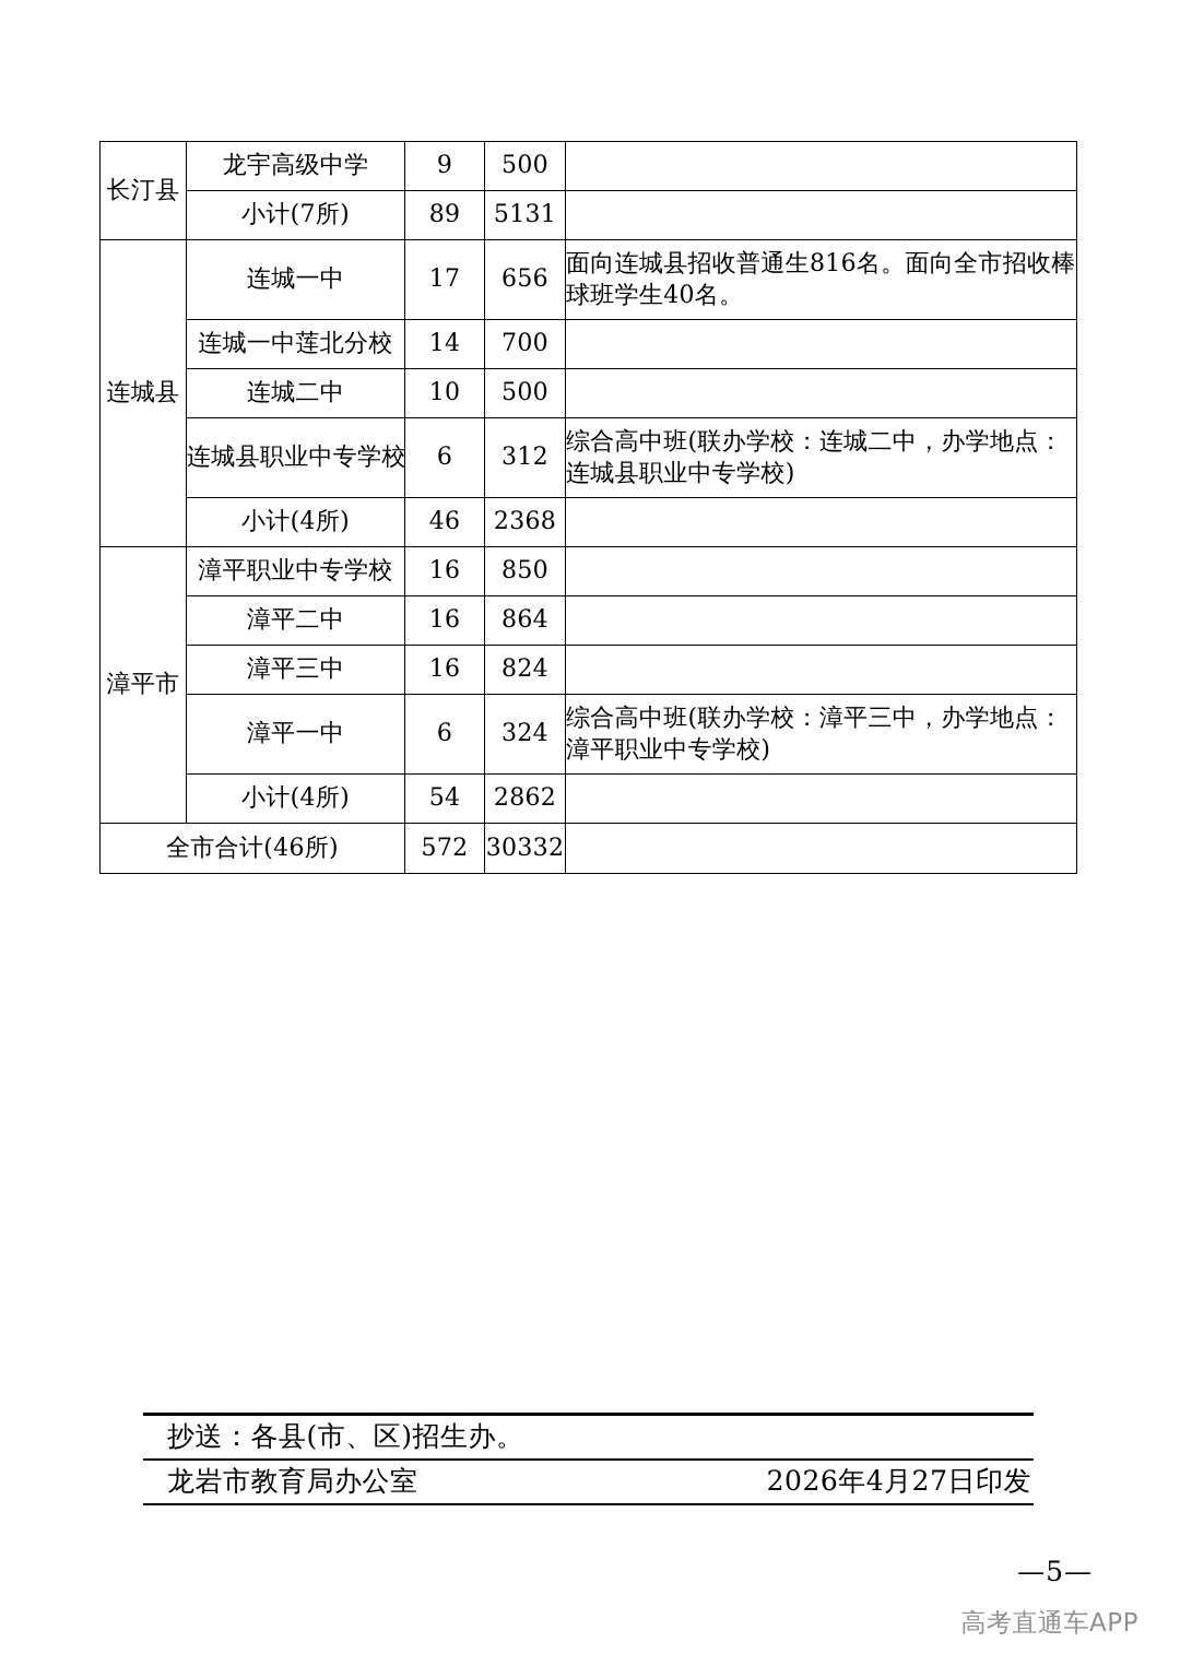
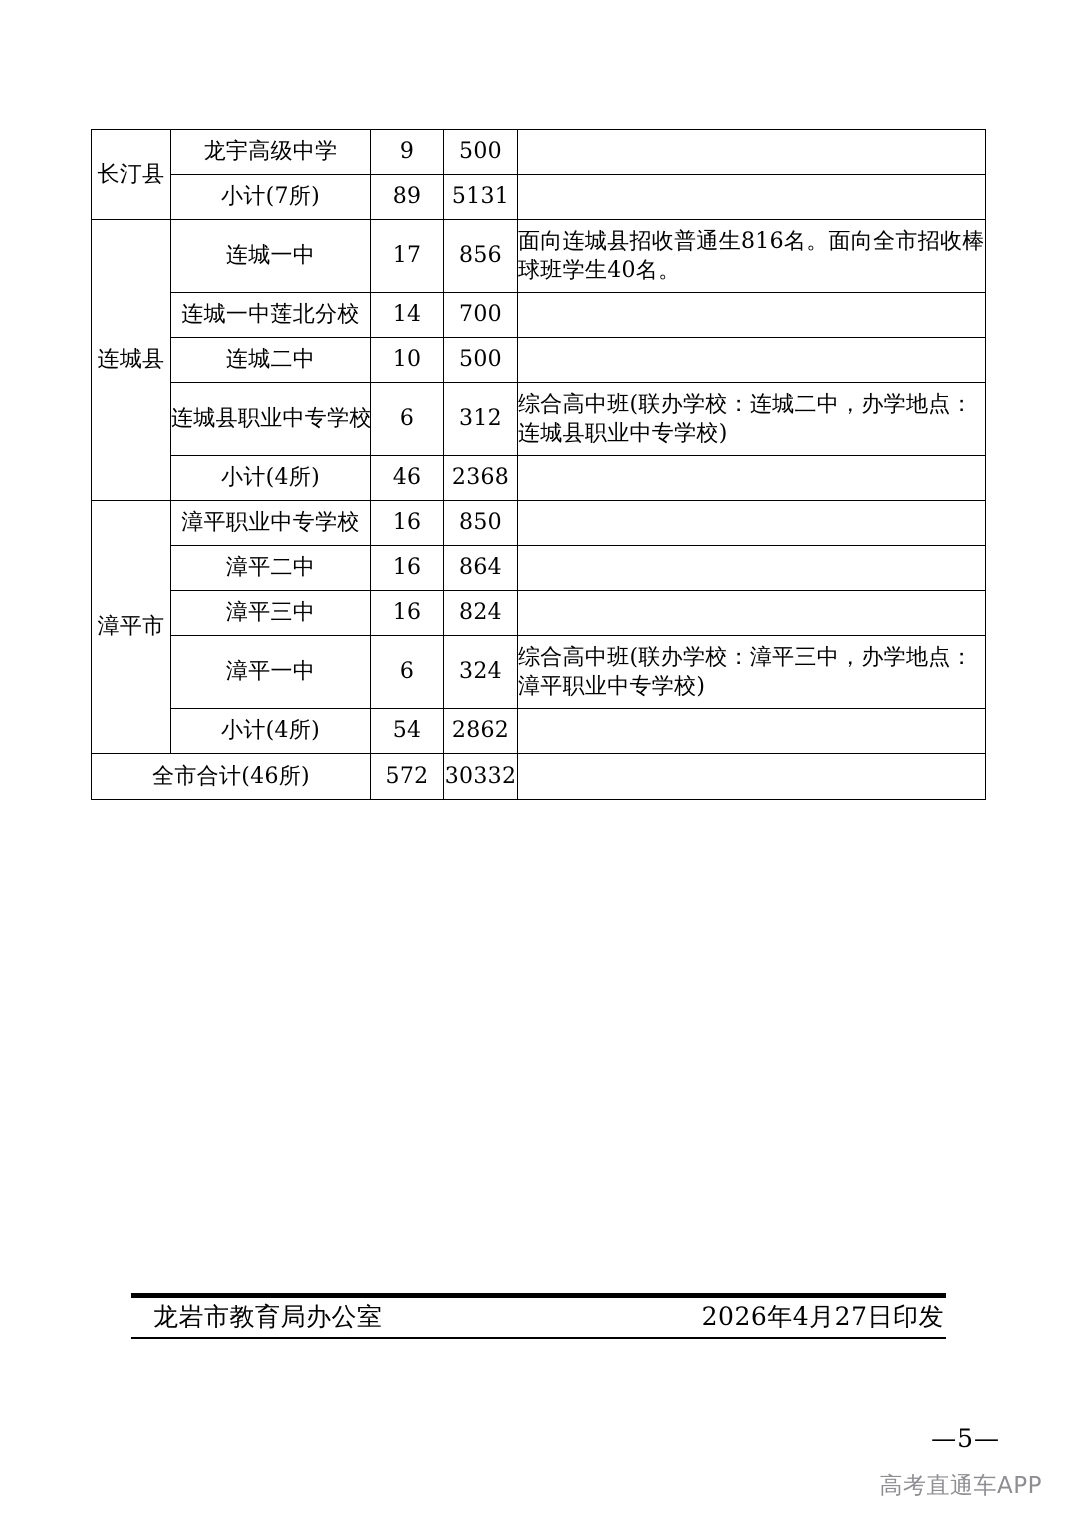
  长汀县	龙宇高级中学	9	500
  小计(7所)	89	5131
- 连城县	连城一中	17	656	面向连城县招收普通生816名。面向全市招收棒球班学生40名。
+ 连城县	连城一中	17	856	面向连城县招收普通生816名。面向全市招收棒球班学生40名。
  连城一中莲北分校	14	700
  连城二中	10	500
  连城县职业中专学校	6	312	综合高中班(联办学校：连城二中，办学地点：连城县职业中专学校)
  小计(4所)	46	2368
  漳平市	漳平职业中专学校	16	850
  漳平二中	16	864
  漳平三中	16	824
  漳平一中	6	324	综合高中班(联办学校：漳平三中，办学地点：漳平职业中专学校)
  小计(4所)	54	2862
  全市合计(46所)	572	30332
- 抄送：各县(市、区)招生办。
  龙岩市教育局办公室
  2026年4月27日印发
  —5—
  高考直通车APP
